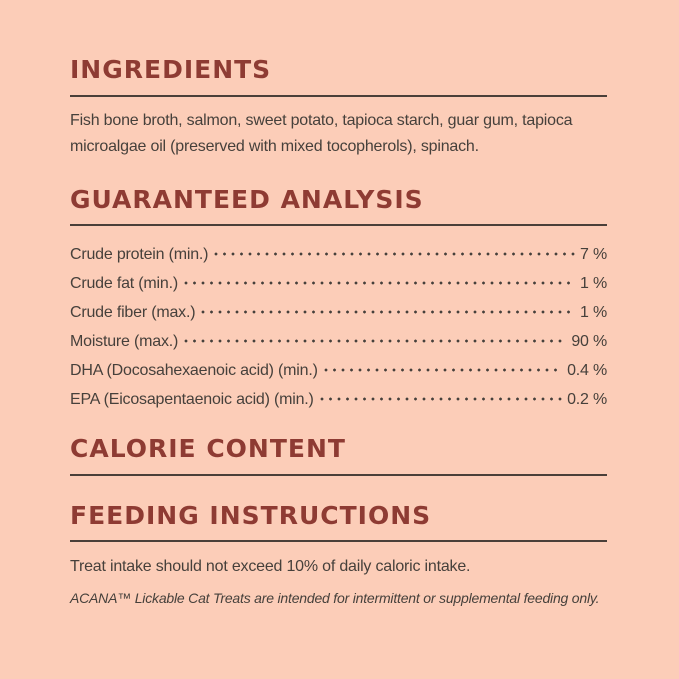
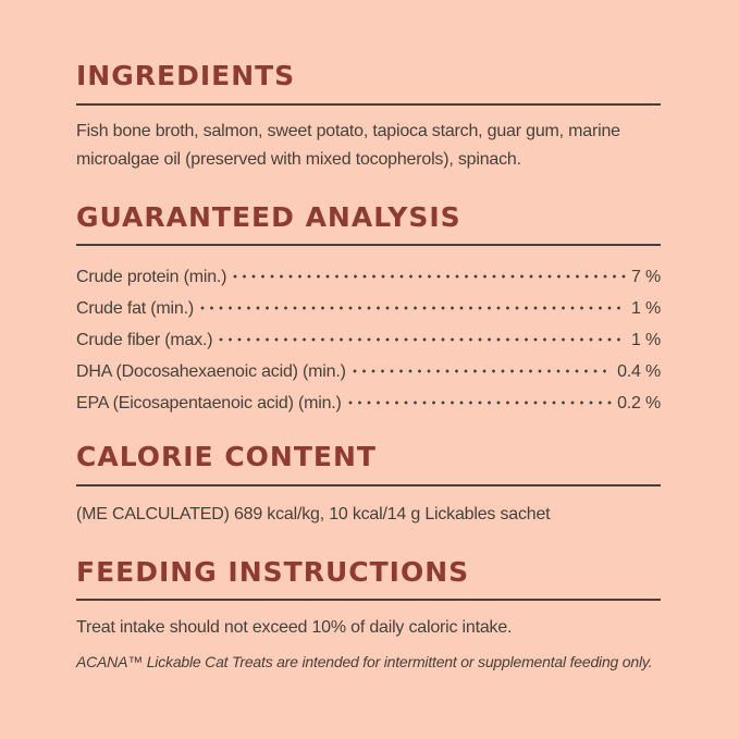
  INGREDIENTS
- Fish bone broth, salmon, sweet potato, tapioca starch, guar gum, tapioca
+ Fish bone broth, salmon, sweet potato, tapioca starch, guar gum, marine
  microalgae oil (preserved with mixed tocopherols), spinach.
  GUARANTEED ANALYSIS
  Crude protein (min.)
  7 %
  Crude fat (min.)
  1 %
  Crude fiber (max.)
  1 %
- Moisture (max.)
- 90 %
  DHA (Docosahexaenoic acid) (min.)
  0.4 %
  EPA (Eicosapentaenoic acid) (min.)
  0.2 %
  CALORIE CONTENT
+ (ME CALCULATED) 689 kcal/kg, 10 kcal/14 g Lickables sachet
  FEEDING INSTRUCTIONS
  Treat intake should not exceed 10% of daily caloric intake.
  ACANA™ Lickable Cat Treats are intended for intermittent or supplemental feeding only.
